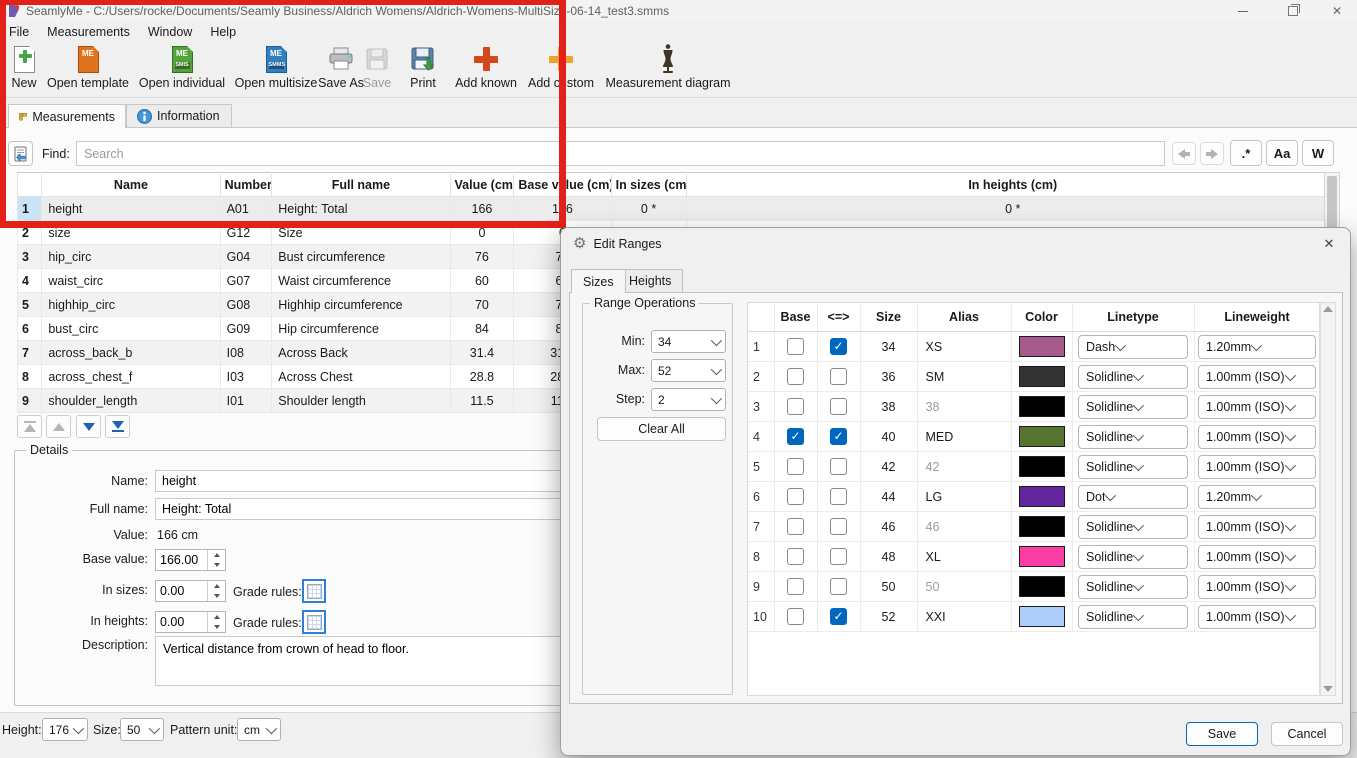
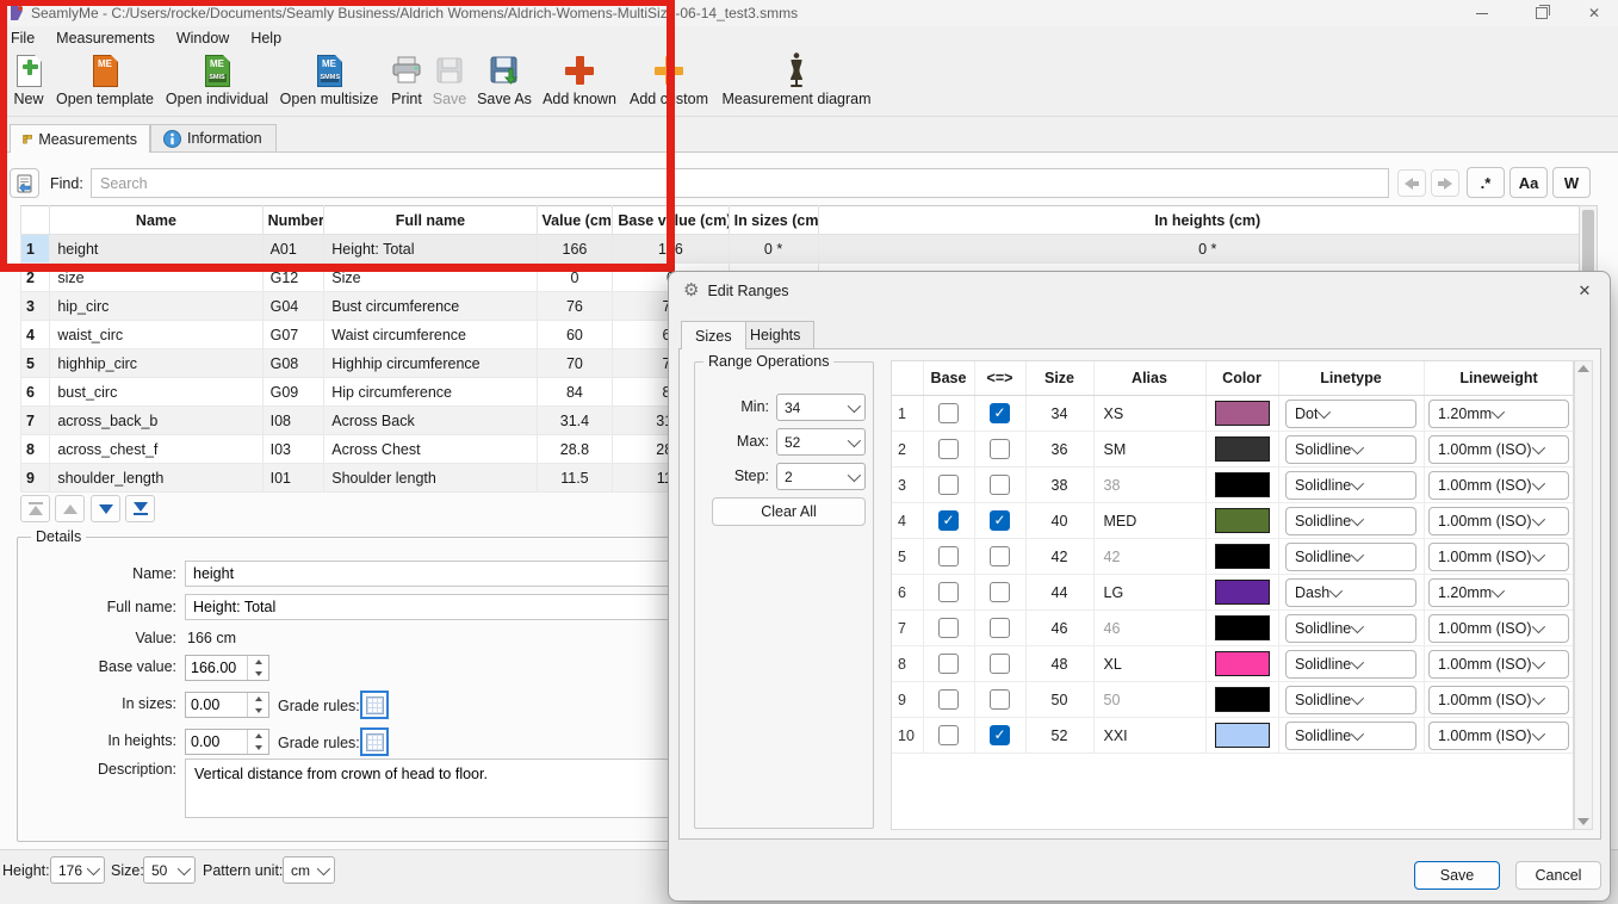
  SeamlyMe - C:/Users/rocke/Documents/Seamly Business/Aldrich Womens/Aldrich-Womens-MultiSize-06-14_test3.smms
  ✕
  File
  Measurements
  Window
  Help
  New
  ME
  Open template
  ME
  Open individual
  ME
  Open multisize
- Save As
+ Print
  Save
- Print
+ Save As
  Add known
  Add custom
  Measurement diagram
  Measurements
  Information
  Find:
  Search
  .*
  Aa
  W
  	Name	Number	Full name	Value (cm	Base value (cm	In sizes (cm	In heights (cm)
  1	height	A01	Height: Total	166	166	0 *	0 *
  2	size	G12	Size	0
  3	hip_circ	G04	Bust circumference	76	7
  4	waist_circ	G07	Waist circumference	60	6
  5	highhip_circ	G08	Highhip circumference	70	7
  6	bust_circ	G09	Hip circumference	84	8
  7	across_back_b	I08	Across Back	31.4	3
  8	across_chest_f	I03	Across Chest	28.8	2
  9	shoulder_length	I01	Shoulder length	11.5	1
  Details
  Name:
  height
  Full name:
  Height: Total
  Value:
  166 cm
  Base value:
  166.00
  In sizes:
  0.00
  Grade rules:
  In heights:
  0.00
  Grade rules:
  Description:
  Vertical distance from crown of head to floor.
  Height:
  176
  Size
  50
  Pattern unit:
  cm
  ⚙
  Edit Ranges
  ✕
  Sizes
  Heights
  Range Operations
  Min:
  34
  Max:
  52
  Step:
  2
  Clear All
  	Base	<=>	Size	Alias	Color	Linetype	Lineweight
- 1			34	XS		Dash	1.20mm
+ 1			34	XS		Dot	1.20mm
  2			36	SM		Solidline	1.00mm (ISO)
  3			38	38		Solidline	1.00mm (ISO)
  4			40	MED		Solidline	1.00mm (ISO)
  5			42	42		Solidline	1.00mm (ISO)
- 6			44	LG		Dot	1.20mm
+ 6			44	LG		Dash	1.20mm
  7			46	46		Solidline	1.00mm (ISO)
  8			48	XL		Solidline	1.00mm (ISO)
  9			50	50		Solidline	1.00mm (ISO)
  10			52	XXI		Solidline	1.00mm (ISO)
  Save
  Cancel
